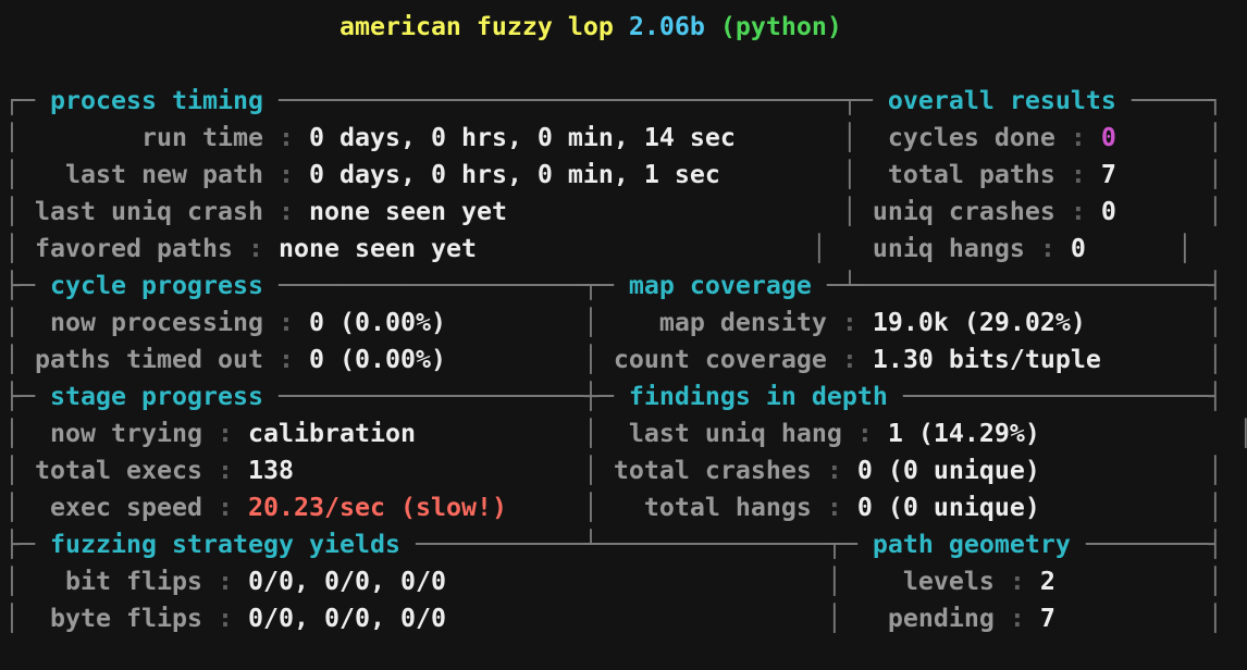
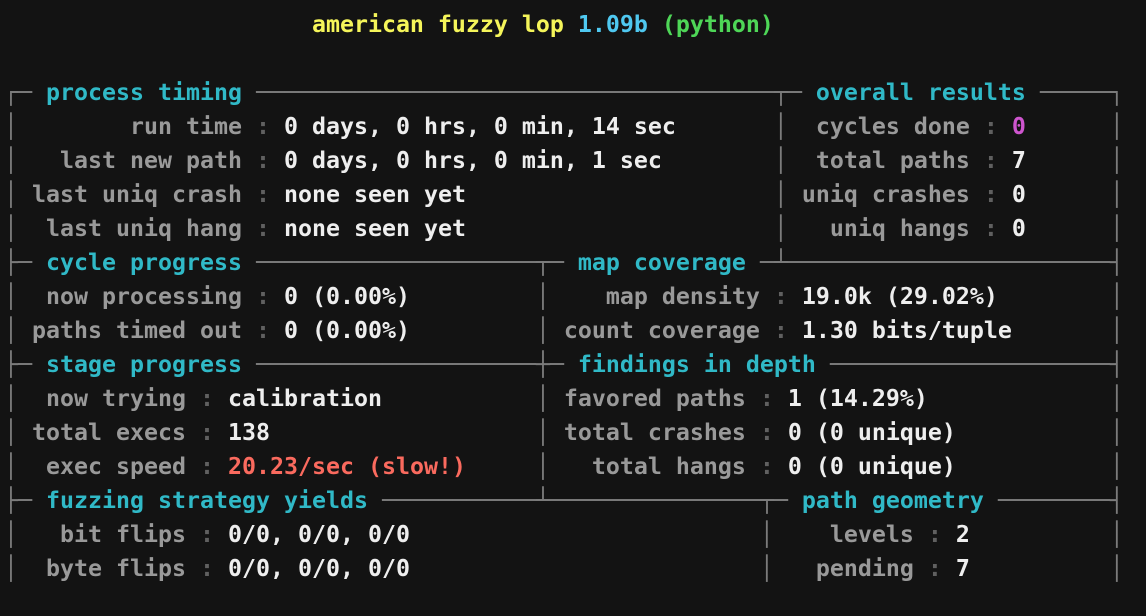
- american fuzzy lop 2.06b (python)
+ american fuzzy lop 1.09b (python)
  ┌─ process timing ─────────────────────────────────────┬─ overall results ─────┐
  │ run time : 0 days, 0 hrs, 0 min, 14 sec │ cycles done : 0 │
  │ last new path : 0 days, 0 hrs, 0 min, 1 sec │ total paths : 7 │
  │ last uniq crash : none seen yet │ uniq crashes : 0 │
- │ favored paths : none seen yet │ uniq hangs : 0 │
+ │ last uniq hang : none seen yet │ uniq hangs : 0 │
  ├─ cycle progress ────────────────────┬─ map coverage ─┴───────────────────────┤
  │ now processing : 0 (0.00%) │ map density : 19.0k (29.02%) │
  │ paths timed out : 0 (0.00%) │ count coverage : 1.30 bits/tuple │
  ├─ stage progress ────────────────────┼─ findings in depth ────────────────────┤
- │ now trying : calibration │ last uniq hang : 1 (14.29%) │
+ │ now trying : calibration │ favored paths : 1 (14.29%) │
  │ total execs : 138 │ total crashes : 0 (0 unique) │
  │ exec speed : 20.23/sec (slow!) │ total hangs : 0 (0 unique) │
  ├─ fuzzing strategy yields ───────────┴───────────────┬─ path geometry ────────┤
  │ bit flips : 0/0, 0/0, 0/0 │ levels : 2 │
  │ byte flips : 0/0, 0/0, 0/0 │ pending : 7 │
